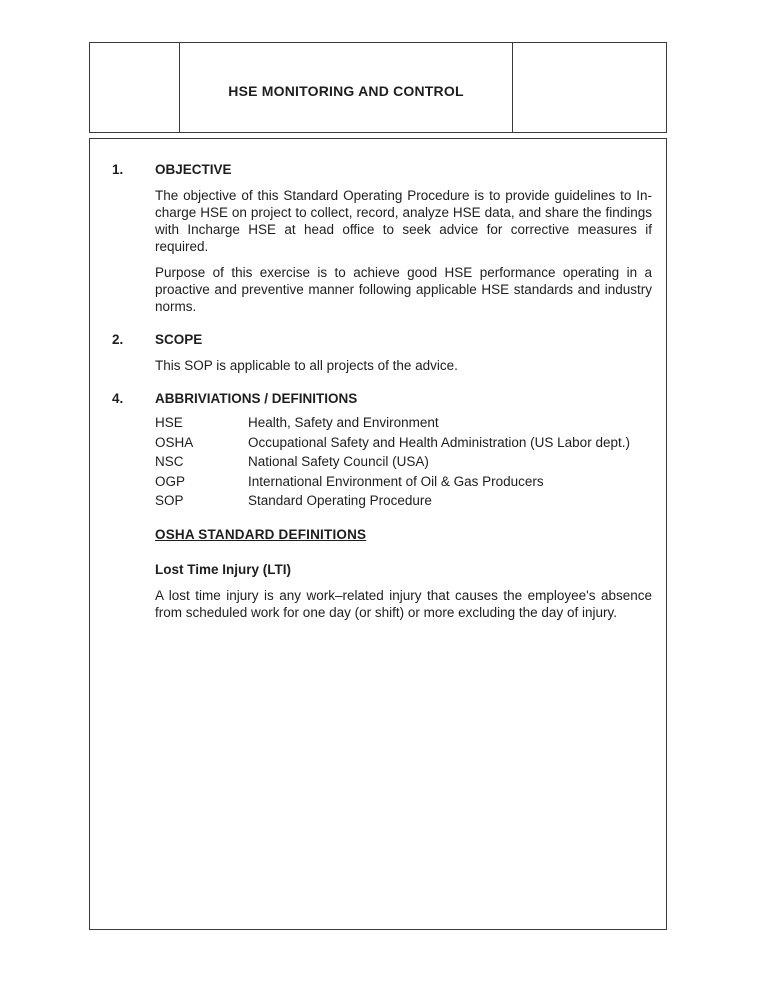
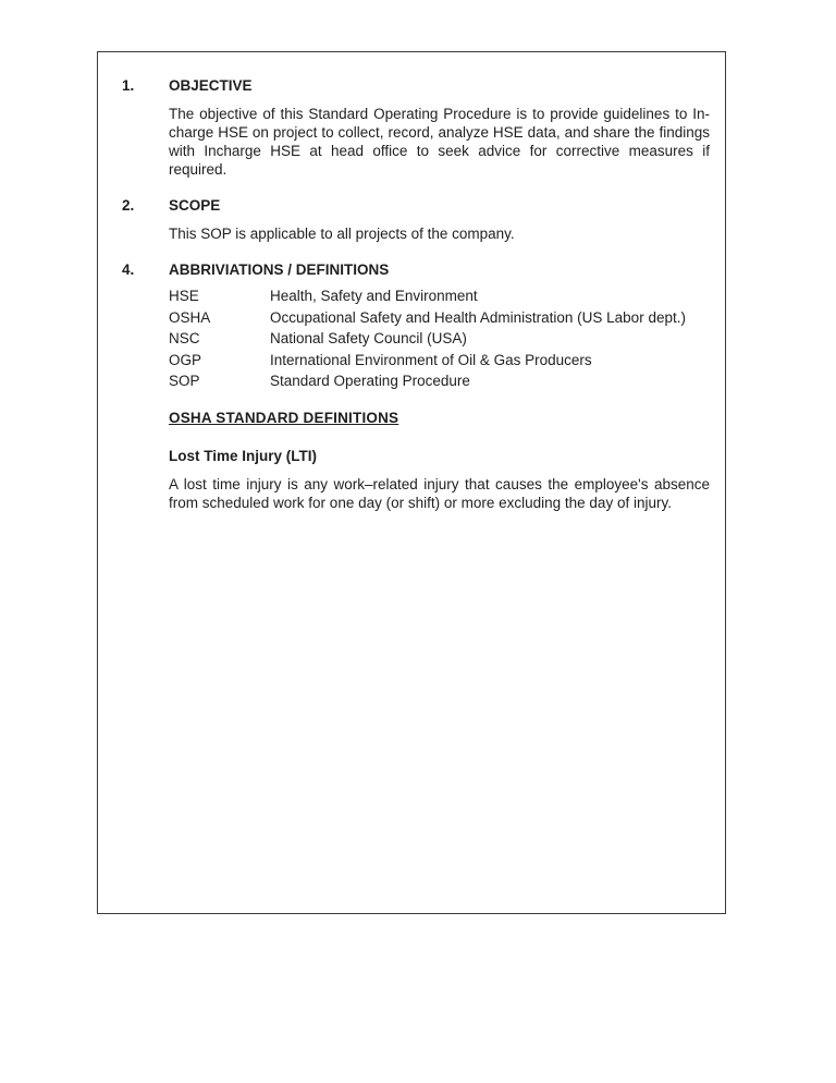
- HSE MONITORING AND CONTROL
  1.
  OBJECTIVE
  The objective of this Standard Operating Procedure is to provide guidelines to In-charge HSE on project to collect, record, analyze HSE data, and share the findings with Incharge HSE at head office to seek advice for corrective measures if required.
- Purpose of this exercise is to achieve good HSE performance operating in a proactive and preventive manner following applicable HSE standards and industry norms.
  2.
  SCOPE
- This SOP is applicable to all projects of the advice.
+ This SOP is applicable to all projects of the company.
  4.
  ABBRIVIATIONS / DEFINITIONS
  HSE
  Health, Safety and Environment
  OSHA
  Occupational Safety and Health Administration (US Labor dept.)
  NSC
  National Safety Council (USA)
  OGP
  International Environment of Oil & Gas Producers
  SOP
  Standard Operating Procedure
  OSHA STANDARD DEFINITIONS
  Lost Time Injury (LTI)
  A lost time injury is any work–related injury that causes the employee's absence from scheduled work for one day (or shift) or more excluding the day of injury.
